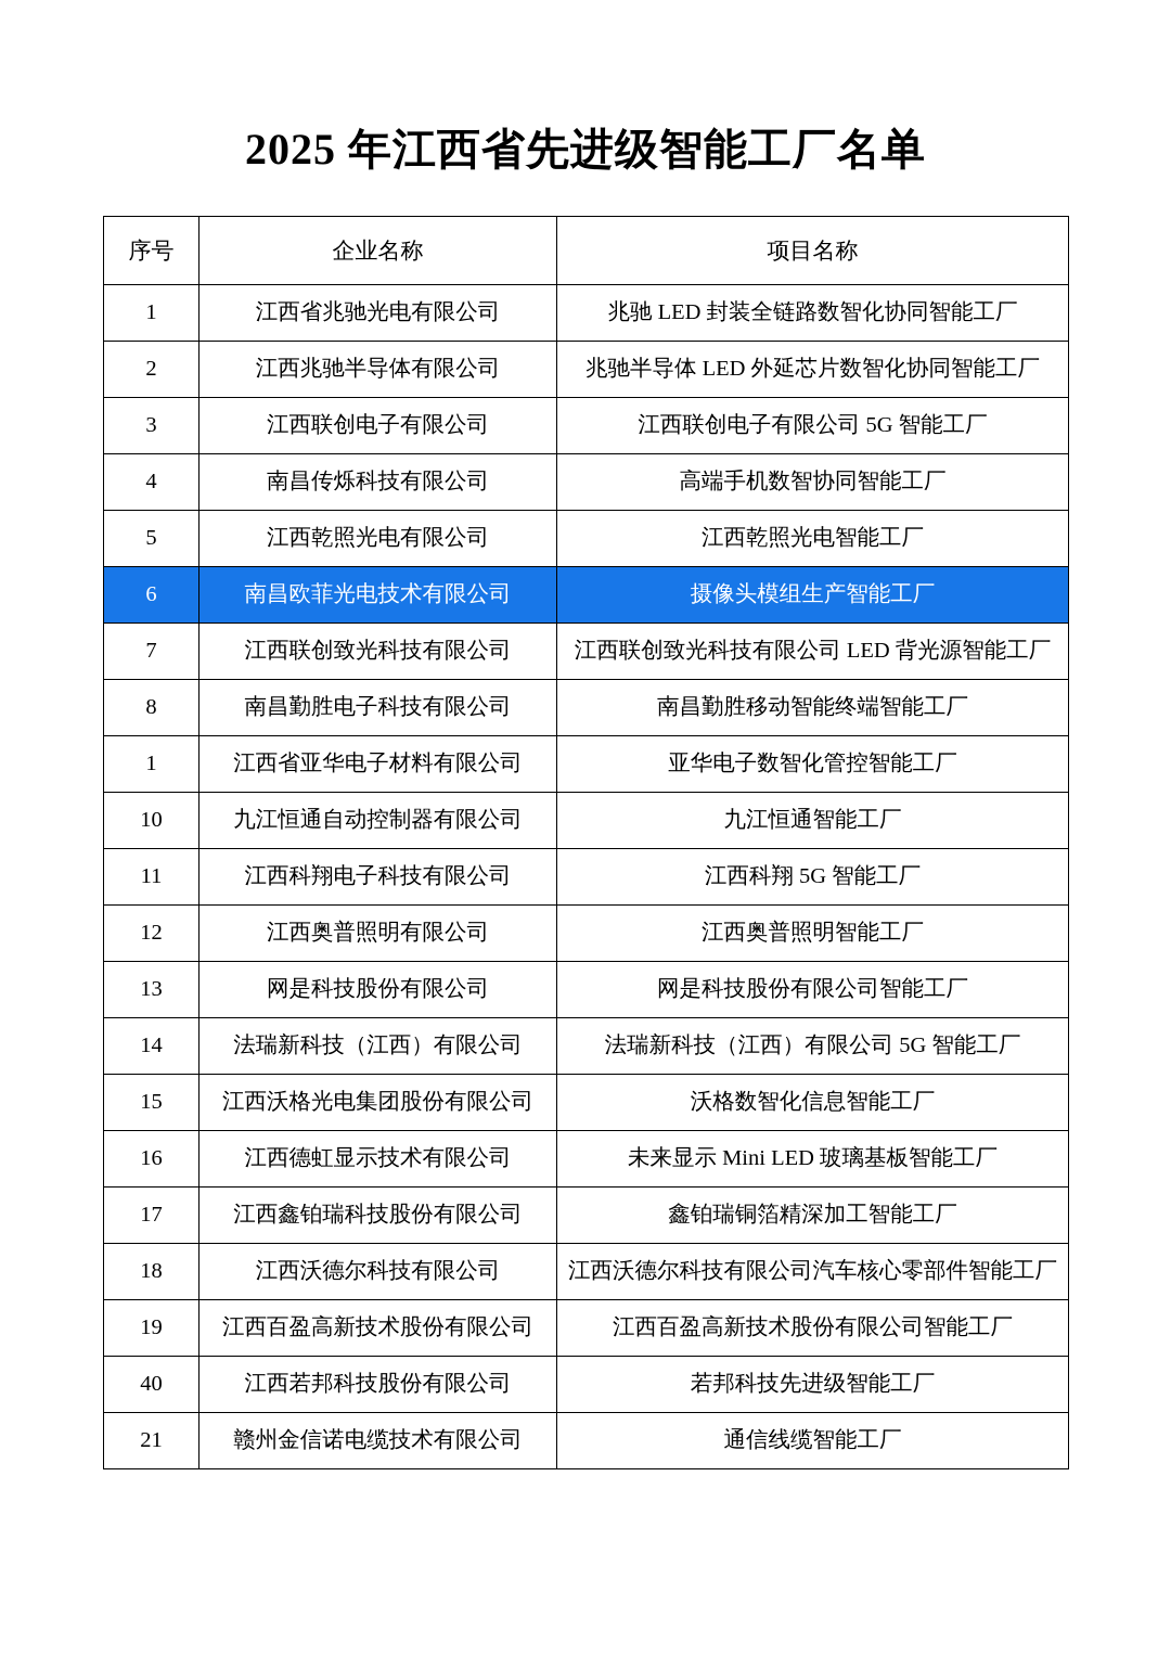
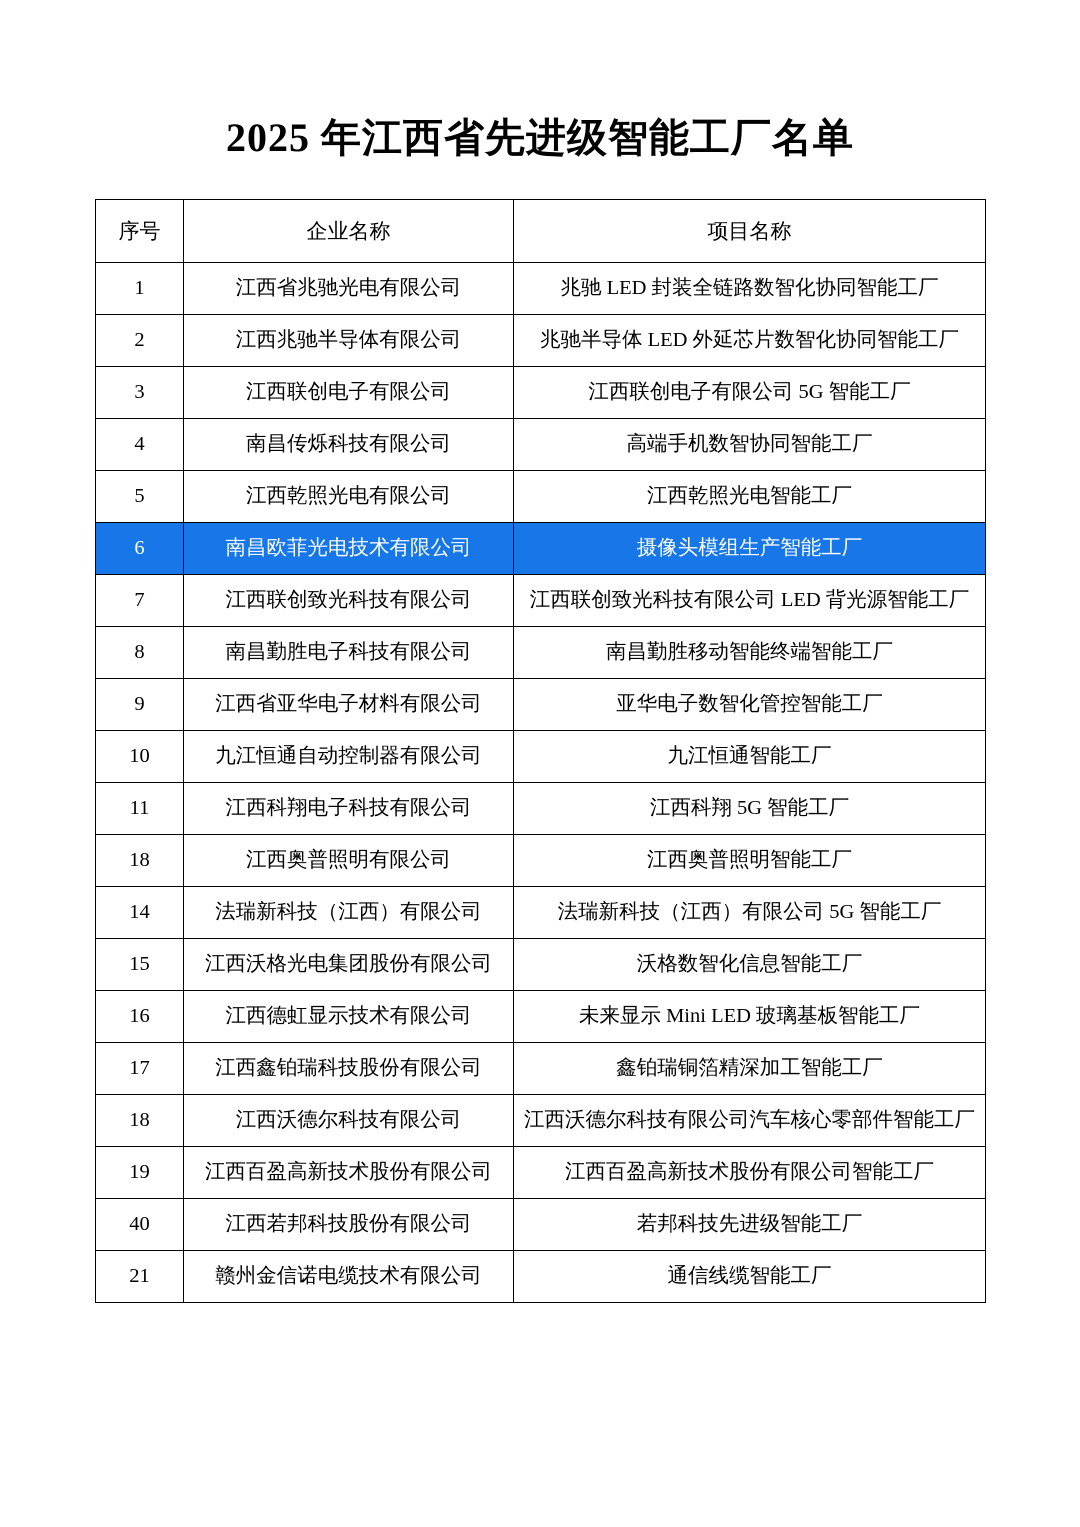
  2025 年江西省先进级智能工厂名单
  序号	企业名称	项目名称
  1	江西省兆驰光电有限公司	兆驰 LED 封装全链路数智化协同智能工厂
  2	江西兆驰半导体有限公司	兆驰半导体 LED 外延芯片数智化协同智能工厂
  3	江西联创电子有限公司	江西联创电子有限公司 5G 智能工厂
  4	南昌传烁科技有限公司	高端手机数智协同智能工厂
  5	江西乾照光电有限公司	江西乾照光电智能工厂
  6	南昌欧菲光电技术有限公司	摄像头模组生产智能工厂
  7	江西联创致光科技有限公司	江西联创致光科技有限公司 LED 背光源智能工厂
  8	南昌勤胜电子科技有限公司	南昌勤胜移动智能终端智能工厂
- 1	江西省亚华电子材料有限公司	亚华电子数智化管控智能工厂
+ 9	江西省亚华电子材料有限公司	亚华电子数智化管控智能工厂
  10	九江恒通自动控制器有限公司	九江恒通智能工厂
  11	江西科翔电子科技有限公司	江西科翔 5G 智能工厂
- 12	江西奥普照明有限公司	江西奥普照明智能工厂
+ 18	江西奥普照明有限公司	江西奥普照明智能工厂
- 13	网是科技股份有限公司	网是科技股份有限公司智能工厂
  14	法瑞新科技（江西）有限公司	法瑞新科技（江西）有限公司 5G 智能工厂
  15	江西沃格光电集团股份有限公司	沃格数智化信息智能工厂
  16	江西德虹显示技术有限公司	未来显示 Mini LED 玻璃基板智能工厂
  17	江西鑫铂瑞科技股份有限公司	鑫铂瑞铜箔精深加工智能工厂
  18	江西沃德尔科技有限公司	江西沃德尔科技有限公司汽车核心零部件智能工厂
  19	江西百盈高新技术股份有限公司	江西百盈高新技术股份有限公司智能工厂
  40	江西若邦科技股份有限公司	若邦科技先进级智能工厂
  21	赣州金信诺电缆技术有限公司	通信线缆智能工厂
